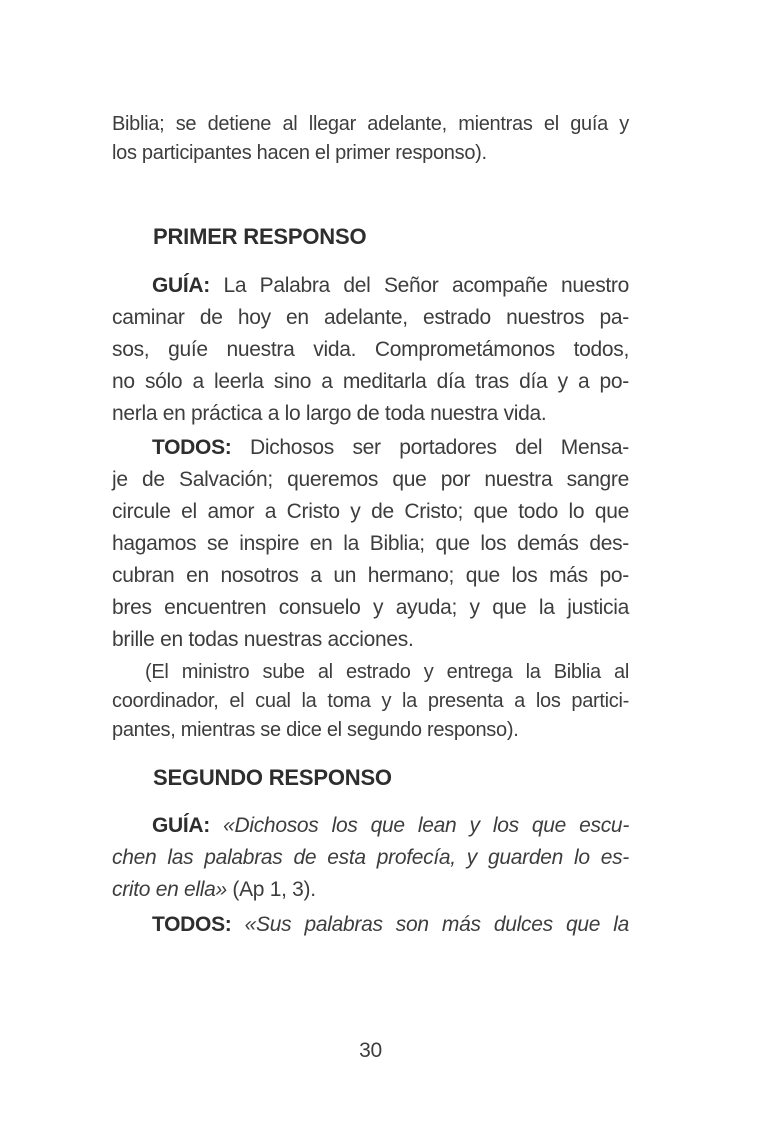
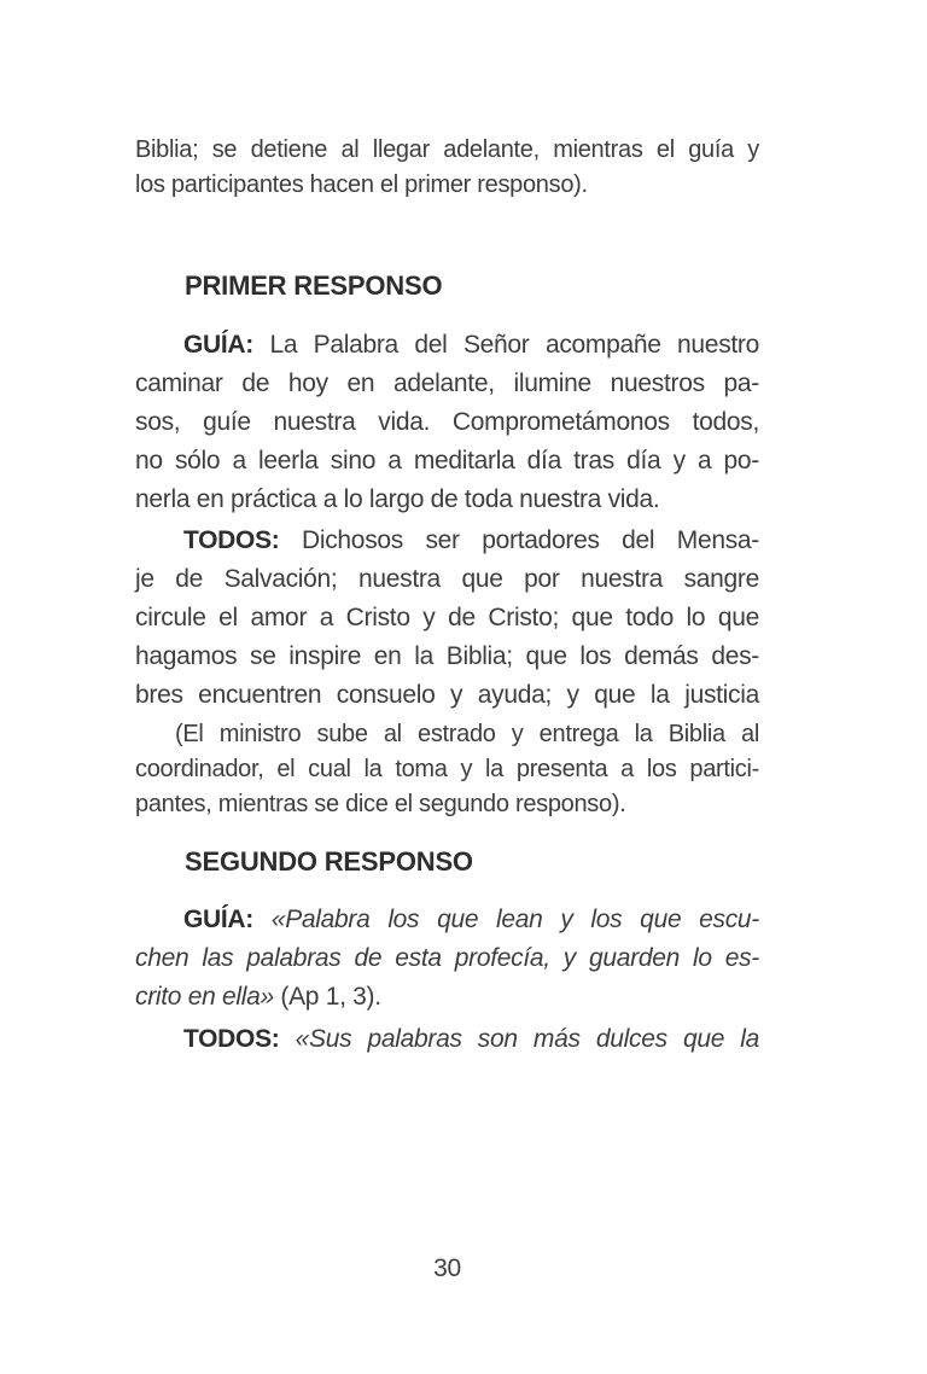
  Biblia; se detiene al llegar adelante, mientras el guía y
  los participantes hacen el primer responso).
  PRIMER RESPONSO
  GUÍA: La Palabra del Señor acompañe nuestro
- caminar de hoy en adelante, estrado nuestros pa-
+ caminar de hoy en adelante, ilumine nuestros pa-
  sos, guíe nuestra vida. Comprometámonos todos,
  no sólo a leerla sino a meditarla día tras día y a po-
  nerla en práctica a lo largo de toda nuestra vida.
  TODOS: Dichosos ser portadores del Mensa-
- je de Salvación; queremos que por nuestra sangre
+ je de Salvación; nuestra que por nuestra sangre
  circule el amor a Cristo y de Cristo; que todo lo que
  hagamos se inspire en la Biblia; que los demás des-
- cubran en nosotros a un hermano; que los más po-
  bres encuentren consuelo y ayuda; y que la justicia
- brille en todas nuestras acciones.
  (El ministro sube al estrado y entrega la Biblia al
  coordinador, el cual la toma y la presenta a los partici-
  pantes, mientras se dice el segundo responso).
  SEGUNDO RESPONSO
- GUÍA: «Dichosos los que lean y los que escu-
+ GUÍA: «Palabra los que lean y los que escu-
  chen las palabras de esta profecía, y guarden lo es-
  crito en ella» (Ap 1, 3).
  TODOS: «Sus palabras son más dulces que la
  30
